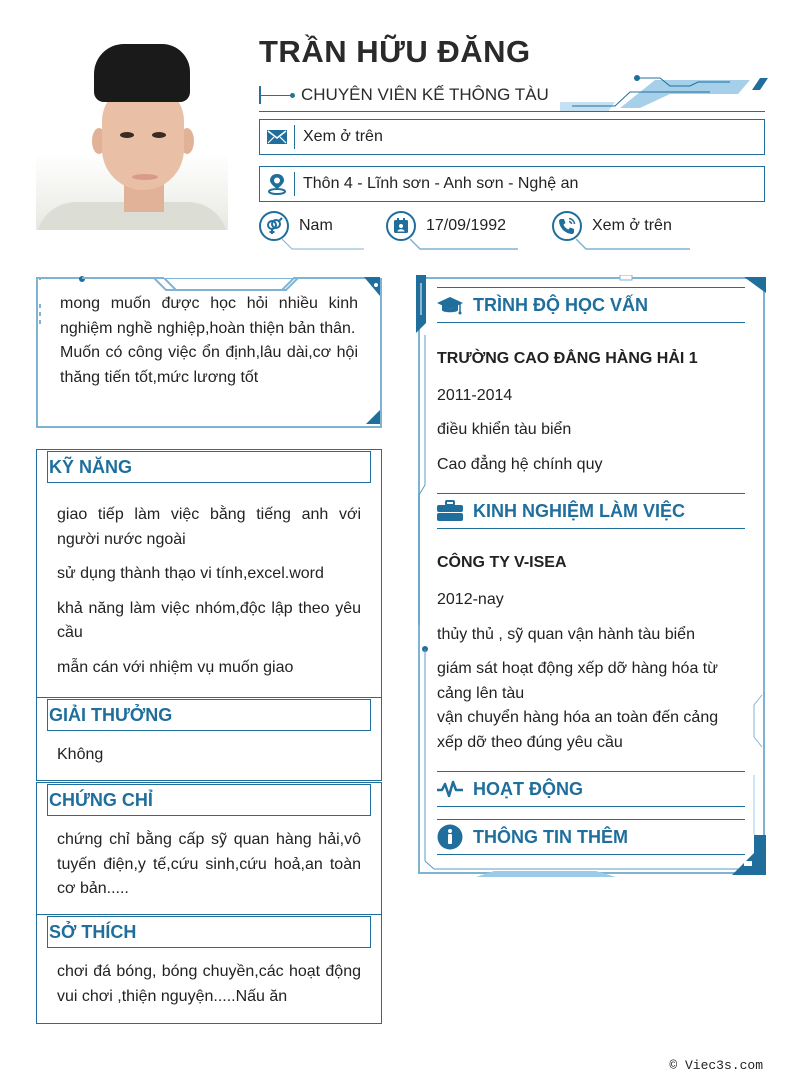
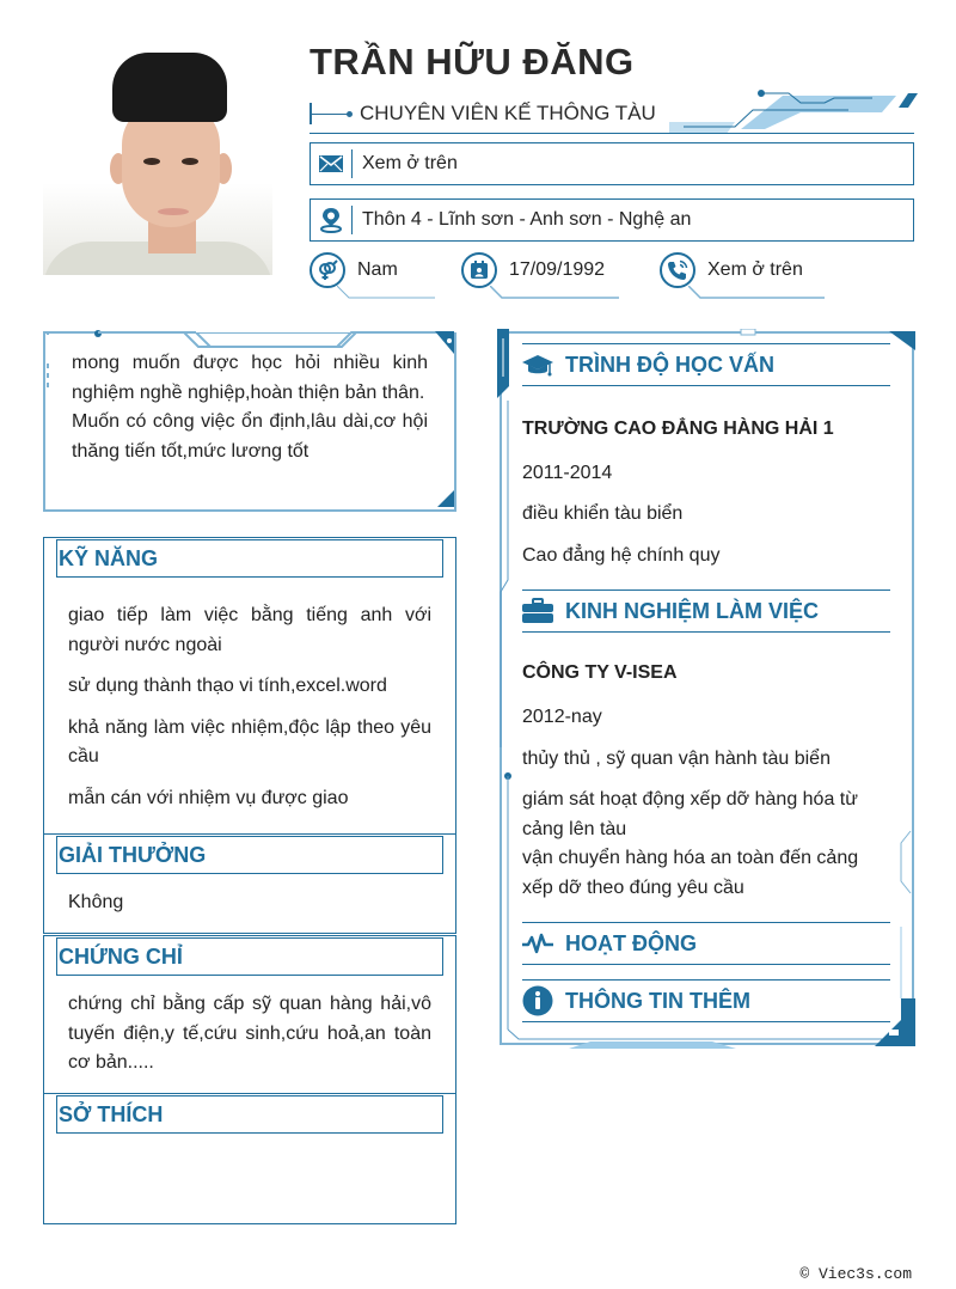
  TRẦN HỮU ĐĂNG
  CHUYÊN VIÊN KẾ THÔNG TÀU
  Xem ở trên
  Thôn 4 - Lĩnh sơn - Anh sơn - Nghệ an
  Nam
  17/09/1992
  Xem ở trên
  mong muốn được học hỏi nhiều kinh nghiệm nghề nghiệp,hoàn thiện bản thân.
  Muốn có công việc ổn định,lâu dài,cơ hội thăng tiến tốt,mức lương tốt
  KỸ NĂNG
  giao tiếp làm việc bằng tiếng anh với người nước ngoài
  sử dụng thành thạo vi tính,excel.word
- khả năng làm việc nhóm,độc lập theo yêu cầu
+ khả năng làm việc nhiệm,độc lập theo yêu cầu
- mẫn cán với nhiệm vụ muốn giao
+ mẫn cán với nhiệm vụ được giao
  GIẢI THƯỞNG
  Không
  CHỨNG CHỈ
  chứng chỉ bằng cấp sỹ quan hàng hải,vô tuyến điện,y tế,cứu sinh,cứu hoả,an toàn cơ bản.....
  SỞ THÍCH
- chơi đá bóng, bóng chuyền,các hoạt động vui chơi ,thiện nguyện.....Nấu ăn
  TRÌNH ĐỘ HỌC VẤN
  TRƯỜNG CAO ĐẲNG HÀNG HẢI 1
  2011-2014
  điều khiển tàu biển
  Cao đẳng hệ chính quy
  KINH NGHIỆM LÀM VIỆC
  CÔNG TY V-ISEA
  2012-nay
  thủy thủ , sỹ quan vận hành tàu biển
  giám sát hoạt động xếp dỡ hàng hóa từ cảng lên tàu
  vận chuyển hàng hóa an toàn đến cảng xếp dỡ theo đúng yêu cầu
  HOẠT ĐỘNG
  THÔNG TIN THÊM
  © Viec3s.com
